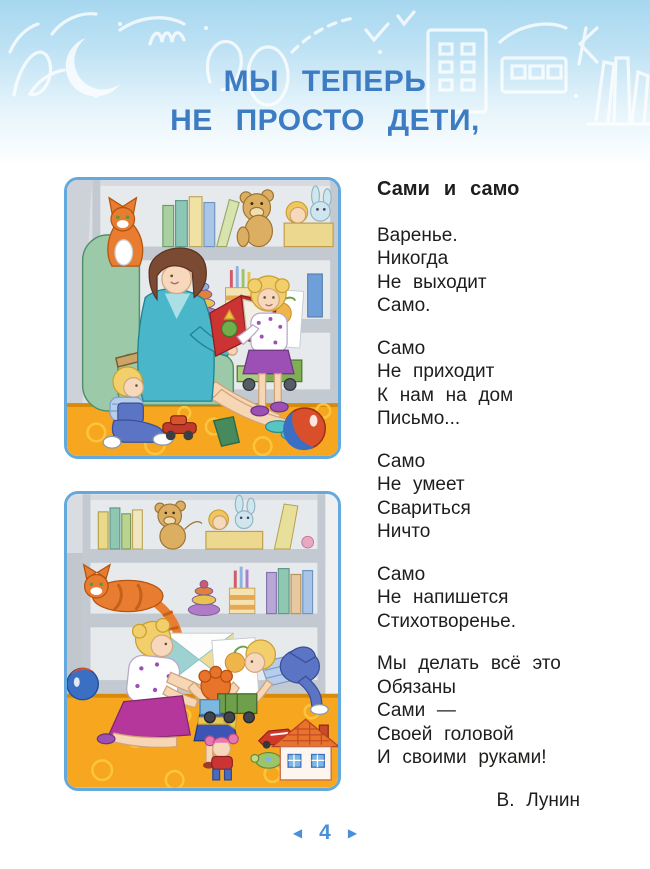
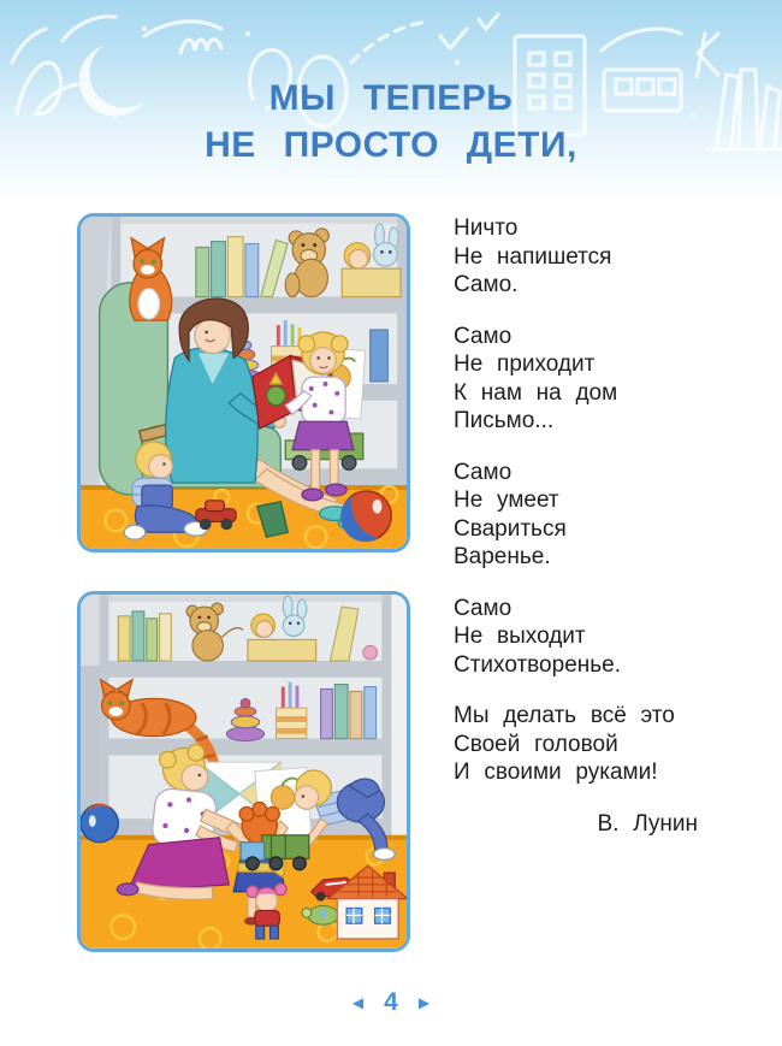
  МЫ ТЕПЕРЬ
  НЕ ПРОСТО ДЕТИ,
- Сами и само
- Варенье.
+ Ничто
- Никогда
- Не выходит
+ Не напишется
  Само.
  Само
  Не приходит
  К нам на дом
  Письмо...
  Само
  Не умеет
  Свариться
- Ничто
+ Варенье.
  Само
- Не напишется
+ Не выходит
  Стихотворенье.
  Мы делать всё это
- Обязаны
- Сами —
  Своей головой
  И своими руками!
  В. Лунин
  ◀
  4
  ▶
